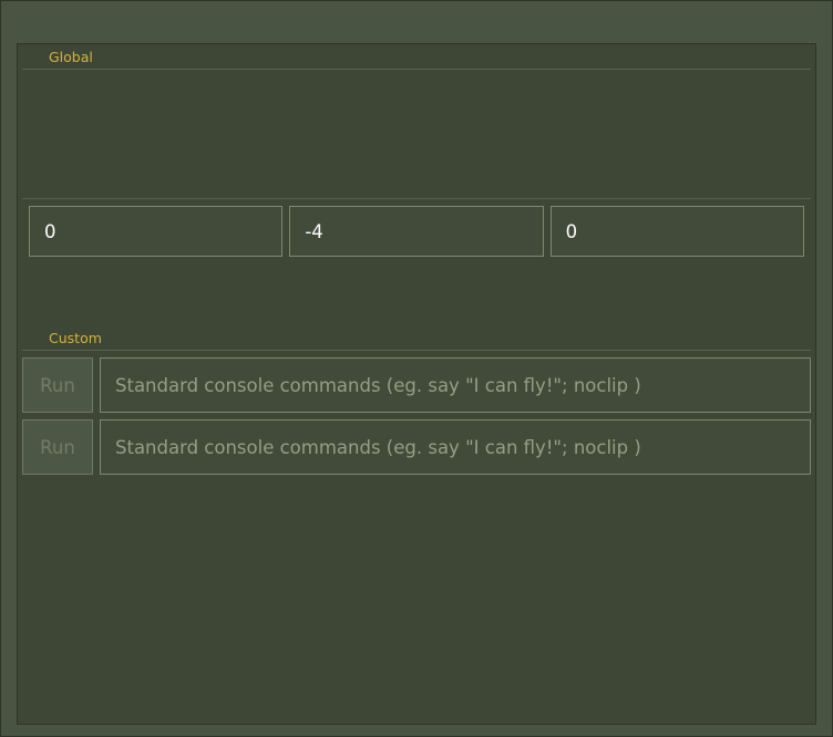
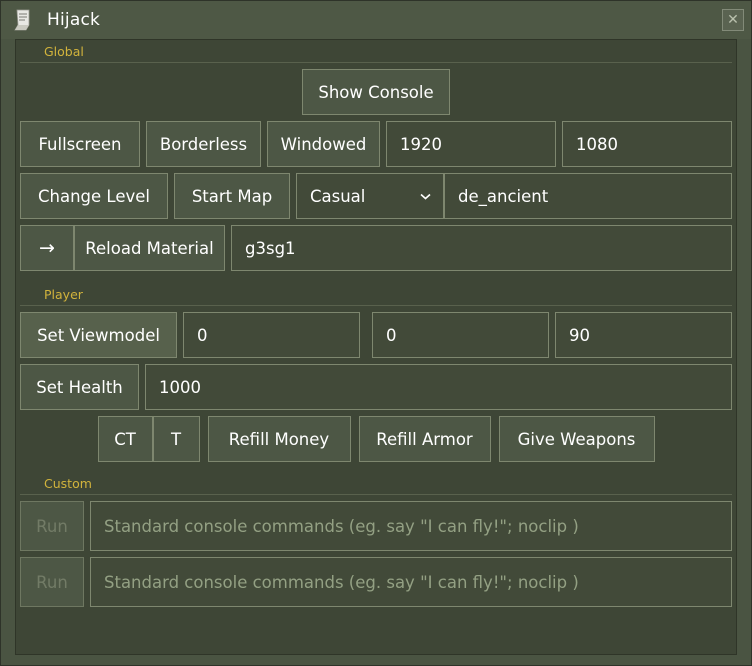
+ Hijack
+ ✕
  Global
+ Show Console
+ Fullscreen
+ Borderless
+ Windowed
+ 1920
+ 1080
+ Change Level
+ Start Map
+ Casual
+ de_ancient
+ →
+ Reload Material
+ g3sg1
+ Player
+ Set Viewmodel
  0
- -4
  0
+ 90
+ Set Health
+ 1000
+ CT
+ T
+ Refill Money
+ Refill Armor
+ Give Weapons
  Custom
  Run
  Standard console commands (eg. say "I can fly!"; noclip )
  Run
  Standard console commands (eg. say "I can fly!"; noclip )
